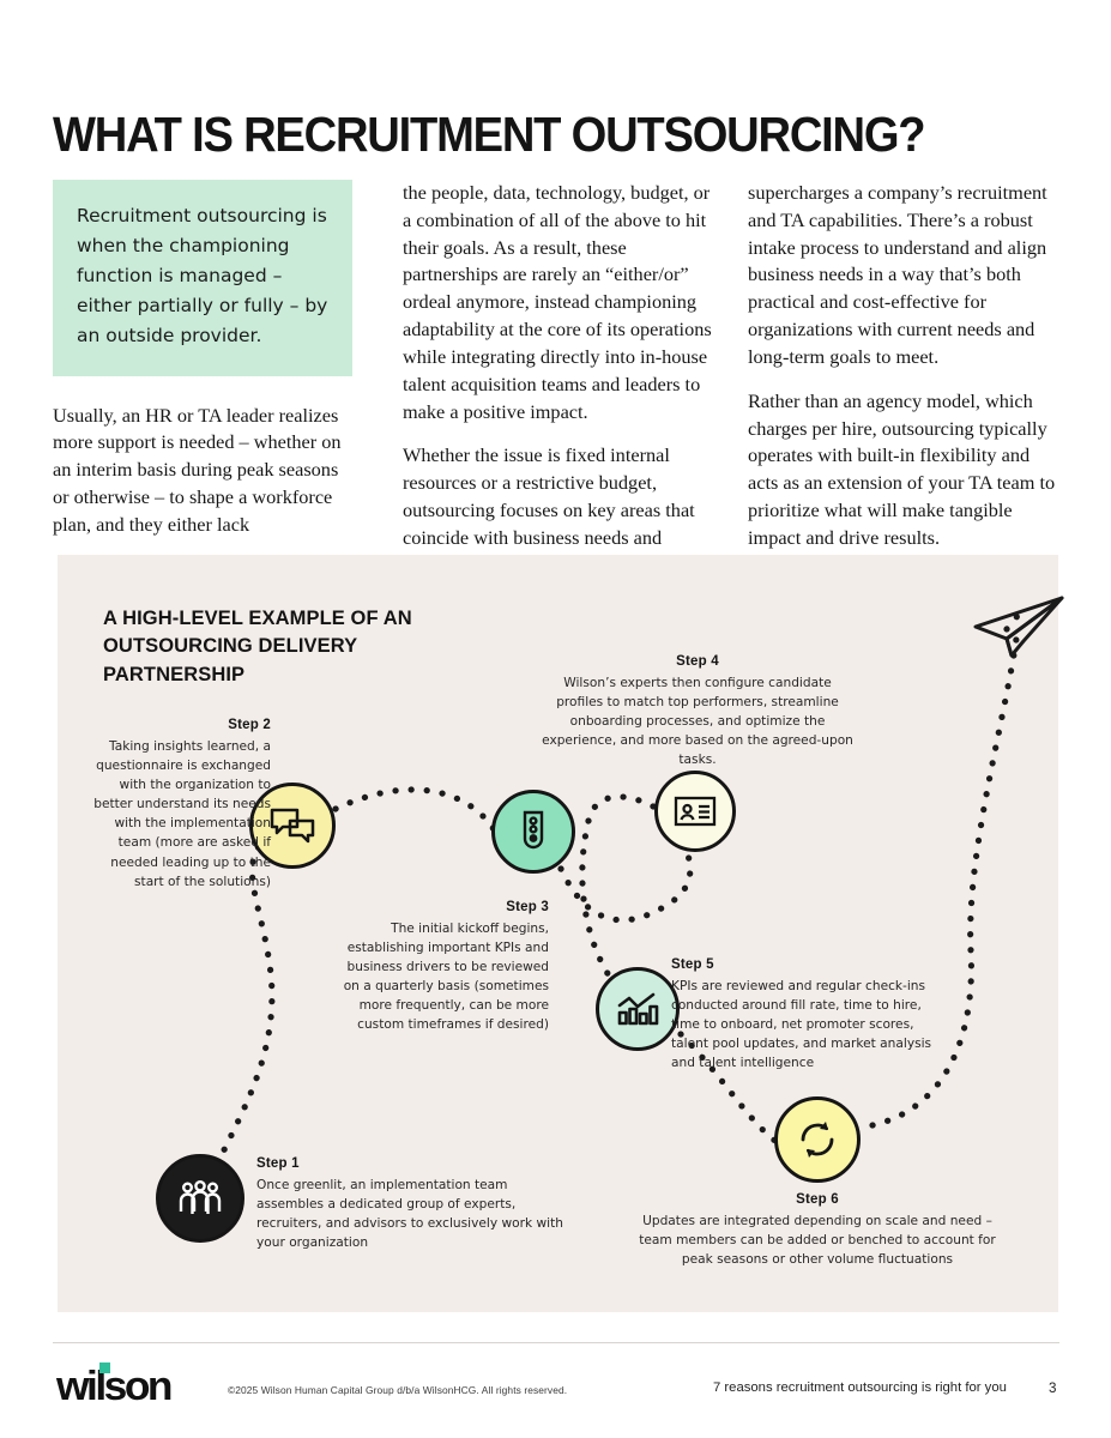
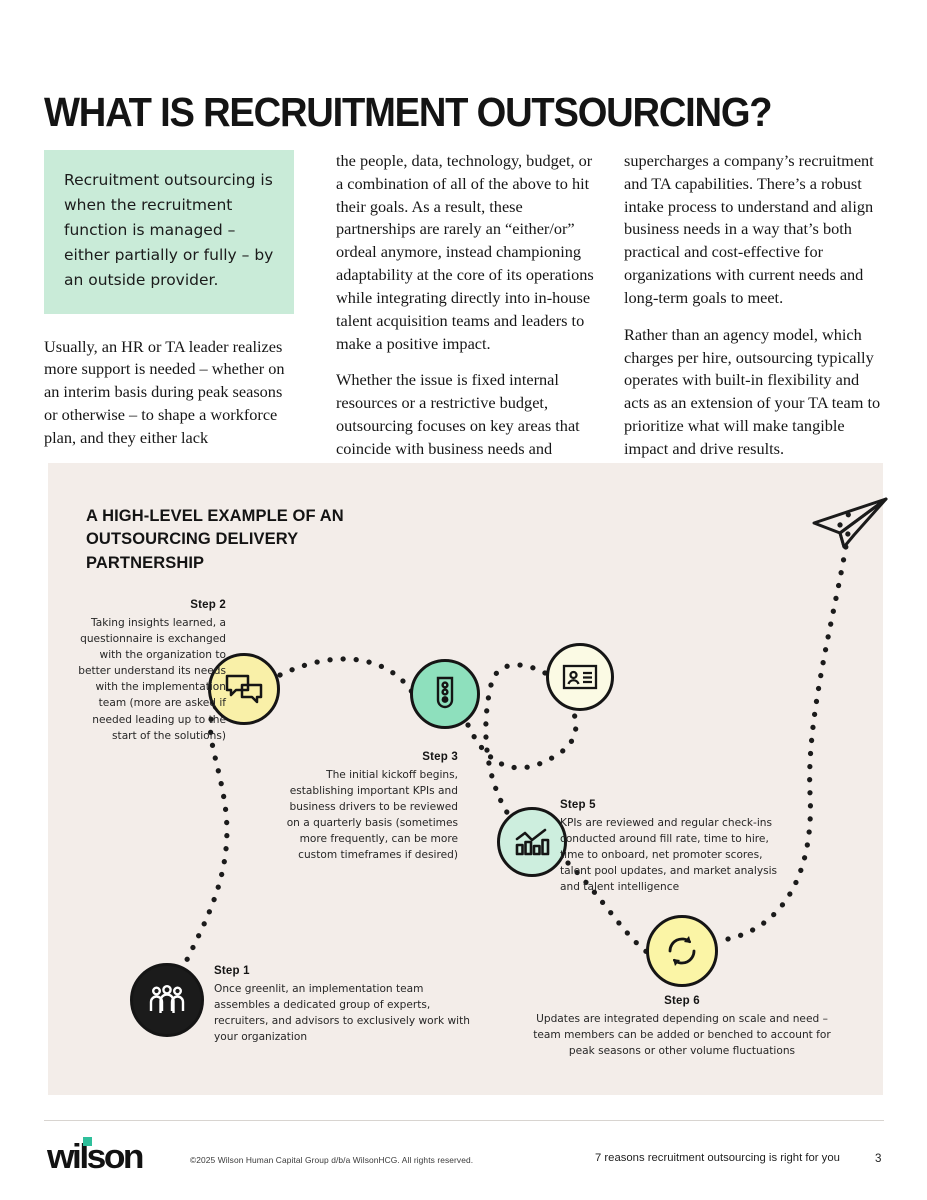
  WHAT IS RECRUITMENT OUTSOURCING?
- Recruitment outsourcing is when the championing function is managed – either partially or fully – by an outside provider.
+ Recruitment outsourcing is when the recruitment function is managed – either partially or fully – by an outside provider.
  Usually, an HR or TA leader realizes more support is needed – whether on an interim basis during peak seasons or otherwise – to shape a workforce plan, and they either lack
  the people, data, technology, budget, or a combination of all of the above to hit their goals. As a result, these partnerships are rarely an “either/or” ordeal anymore, instead championing adaptability at the core of its operations while integrating directly into in-house talent acquisition teams and leaders to make a positive impact.
  Whether the issue is fixed internal resources or a restrictive budget, outsourcing focuses on key areas that coincide with business needs and
  supercharges a company’s recruitment and TA capabilities. There’s a robust intake process to understand and align business needs in a way that’s both practical and cost-effective for organizations with current needs and long-term goals to meet.
  Rather than an agency model, which charges per hire, outsourcing typically operates with built-in flexibility and acts as an extension of your TA team to prioritize what will make tangible impact and drive results.
  A HIGH-LEVEL EXAMPLE OF AN OUTSOURCING DELIVERY PARTNERSHIP
  Step 2
  Taking insights learned, a questionnaire is exchanged with the organization to better understand its needs with the implementation team (more are asked if needed leading up to the start of the solutions)
  Step 3
  The initial kickoff begins, establishing important KPIs and business drivers to be reviewed on a quarterly basis (sometimes more frequently, can be more custom timeframes if desired)
- Step 4
- Wilson’s experts then configure candidate profiles to match top performers, streamline onboarding processes, and optimize the experience, and more based on the agreed-upon tasks.
  Step 5
  KPIs are reviewed and regular check-ins conducted around fill rate, time to hire, time to onboard, net promoter scores, talent pool updates, and market analysis and talent intelligence
  Step 1
  Once greenlit, an implementation team assembles a dedicated group of experts, recruiters, and advisors to exclusively work with your organization
  Step 6
  Updates are integrated depending on scale and need – team members can be added or benched to account for peak seasons or other volume fluctuations
  wilson
  ©2025 Wilson Human Capital Group d/b/a WilsonHCG. All rights reserved.
  7 reasons recruitment outsourcing is right for you
  3
